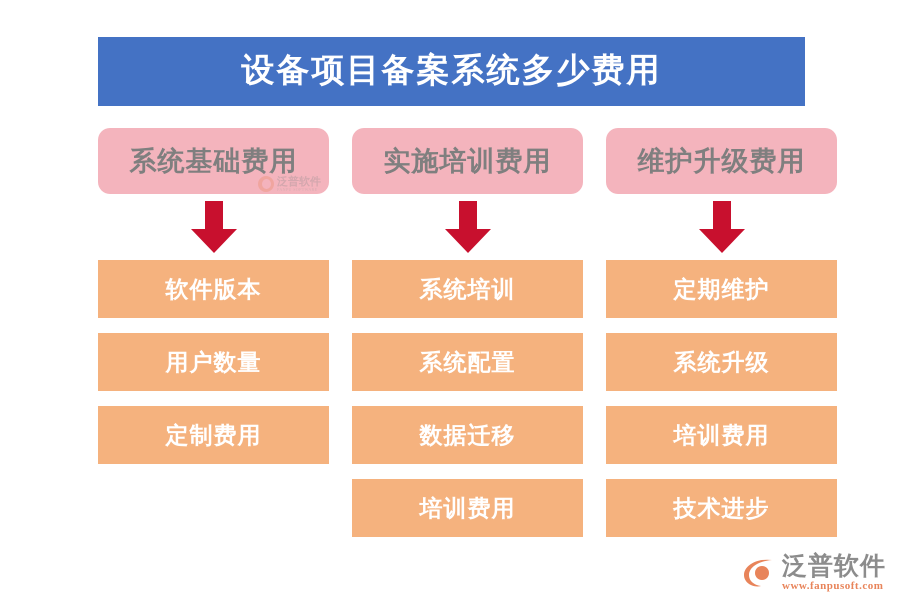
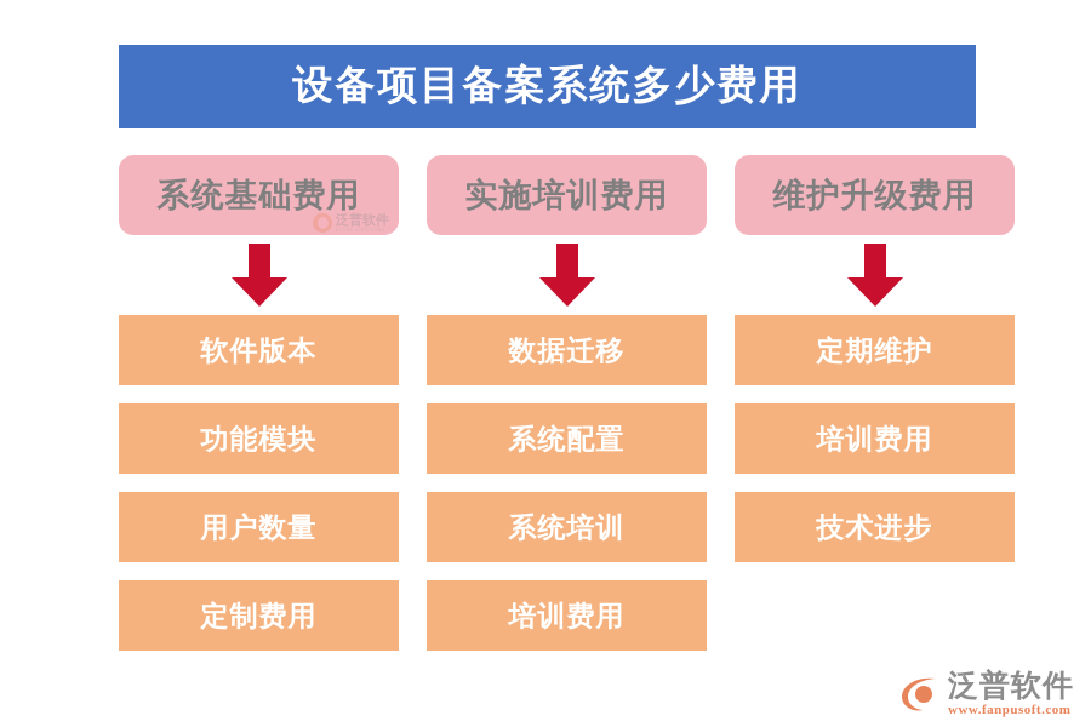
  设备项目备案系统多少费用
  系统基础费用
  泛普软件
  软件版本
+ 功能模块
  用户数量
  定制费用
  实施培训费用
- 系统培训
+ 数据迁移
  系统配置
- 数据迁移
+ 系统培训
  培训费用
  维护升级费用
  定期维护
- 系统升级
  培训费用
  技术进步
  泛普软件
  www.fanpusoft.com
